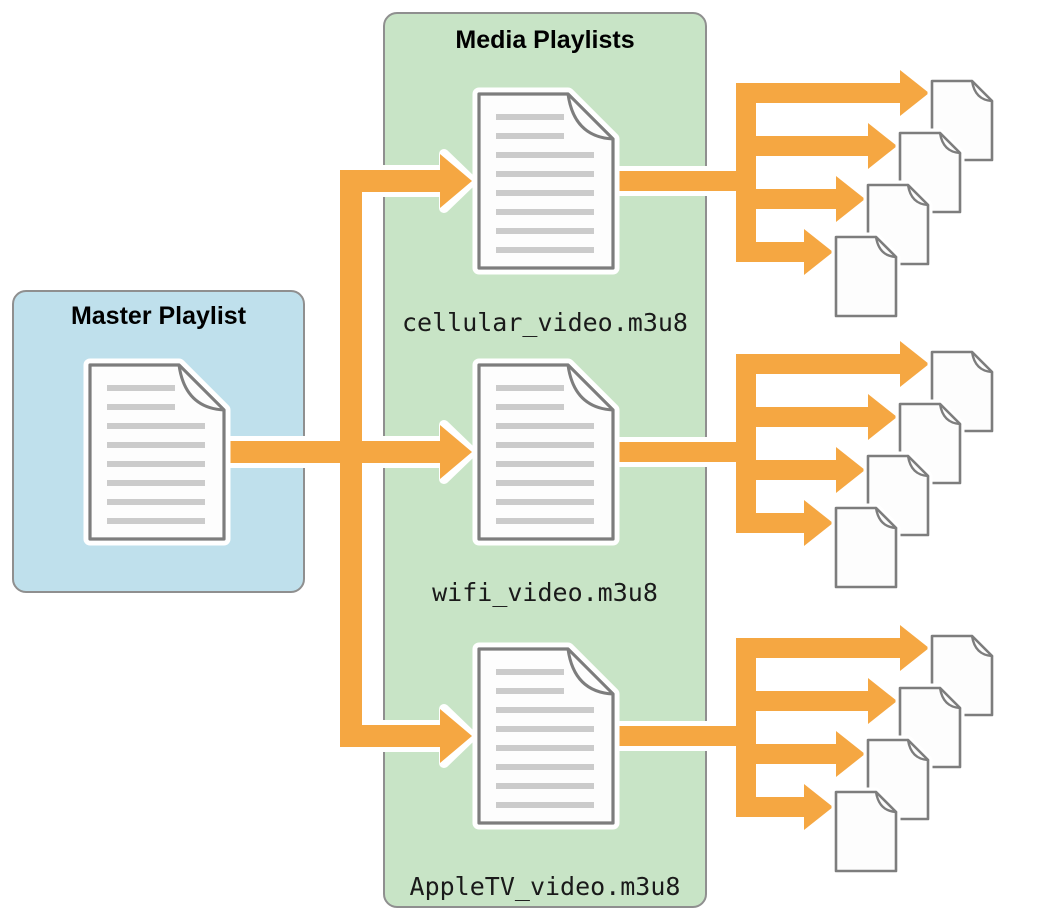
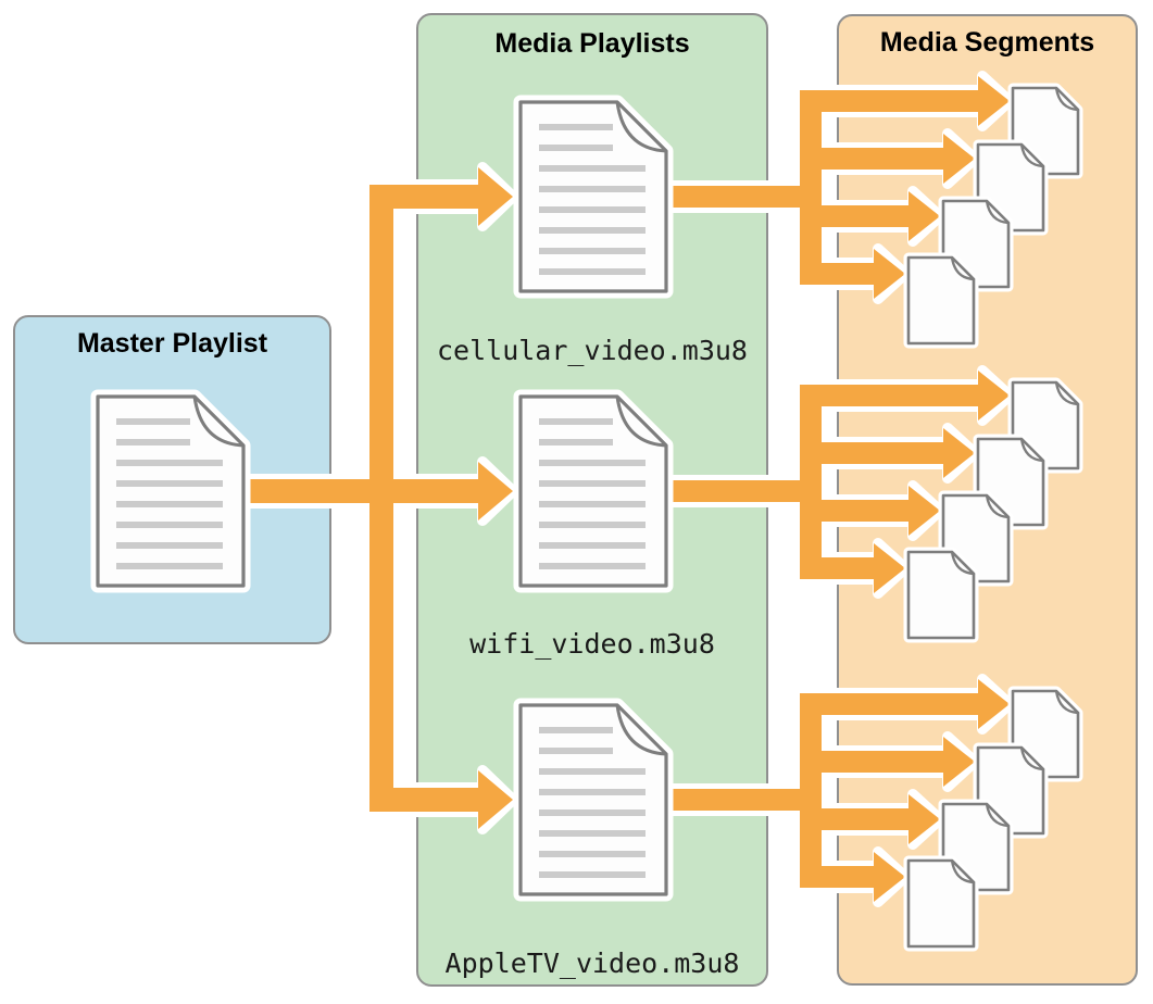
  Master Playlist
  Media Playlists
+ Media Segments
  cellular_video.m3u8
  wifi_video.m3u8
  AppleTV_video.m3u8
